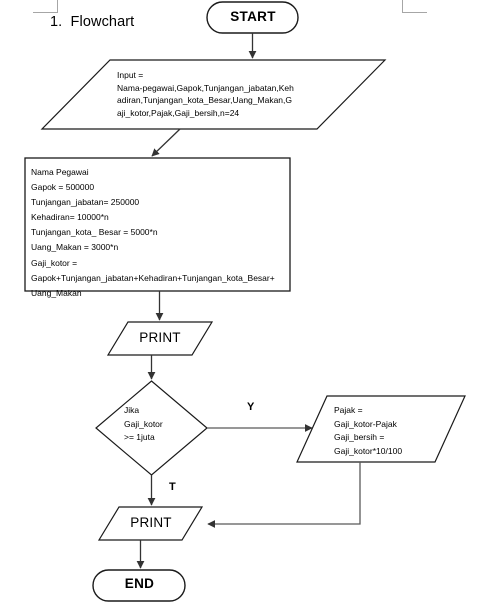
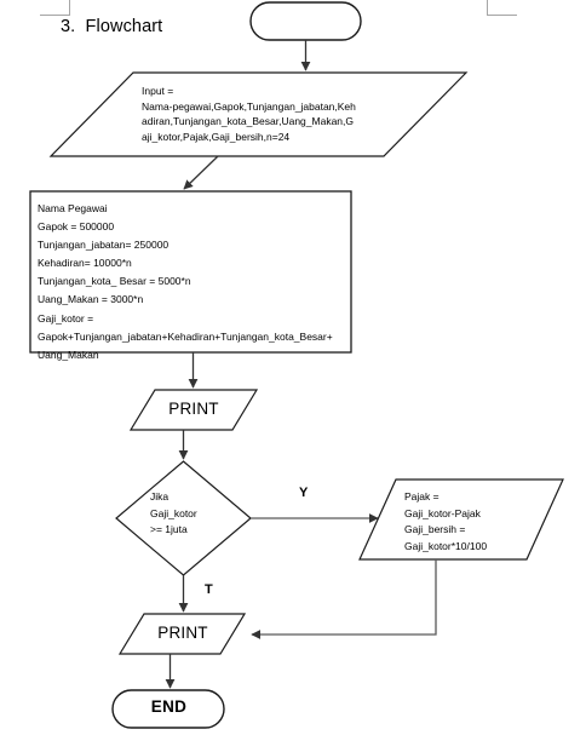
- 1. Flowchart
+ 3. Flowchart
- START
  Input =
  Nama-pegawai,Gapok,Tunjangan_jabatan,Keh
  adiran,Tunjangan_kota_Besar,Uang_Makan,G
  aji_kotor,Pajak,Gaji_bersih,n=24
  Nama Pegawai
  Gapok = 500000
  Tunjangan_jabatan= 250000
  Kehadiran= 10000*n
  Tunjangan_kota_ Besar = 5000*n
  Uang_Makan = 3000*n
  Gaji_kotor =
  Gapok+Tunjangan_jabatan+Kehadiran+Tunjangan_kota_Besar+
  Uang_Makan
  PRINT
  Jika
  Gaji_kotor
  >= 1juta
  Y
  T
  Pajak =
  Gaji_kotor-Pajak
  Gaji_bersih =
  Gaji_kotor*10/100
  PRINT
  END
